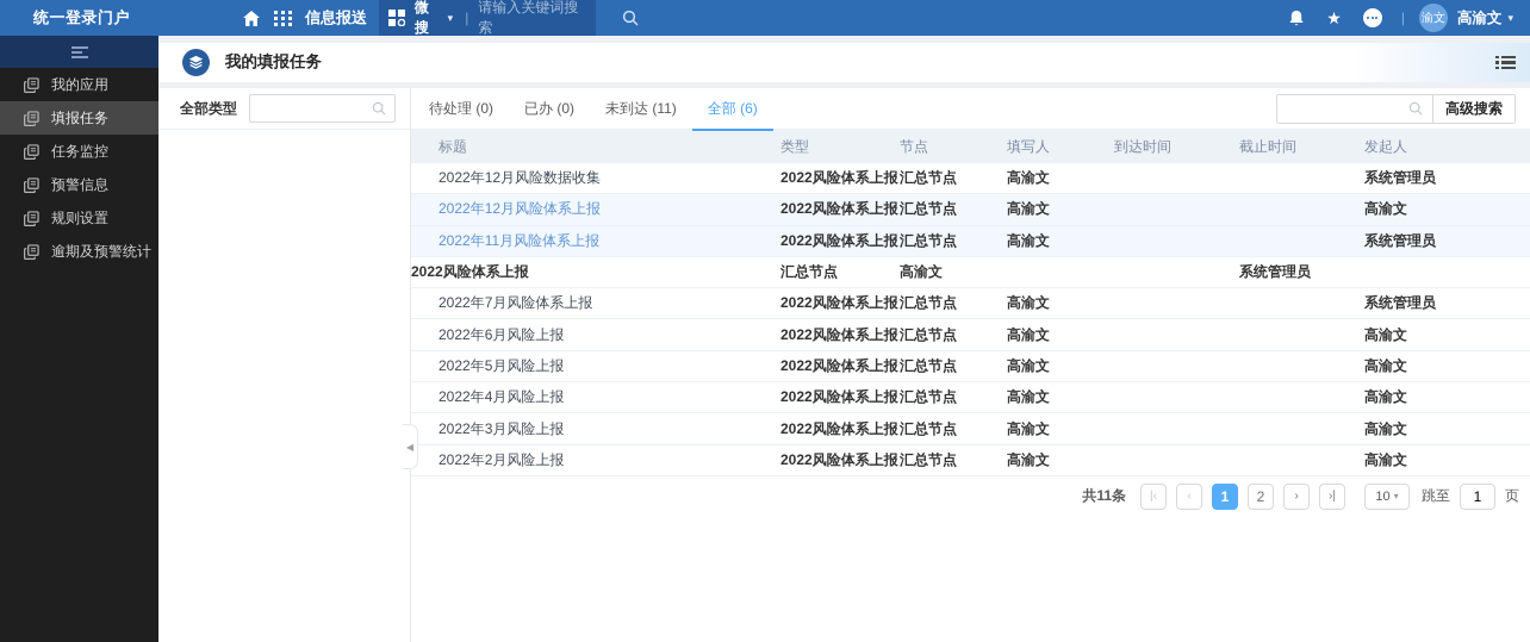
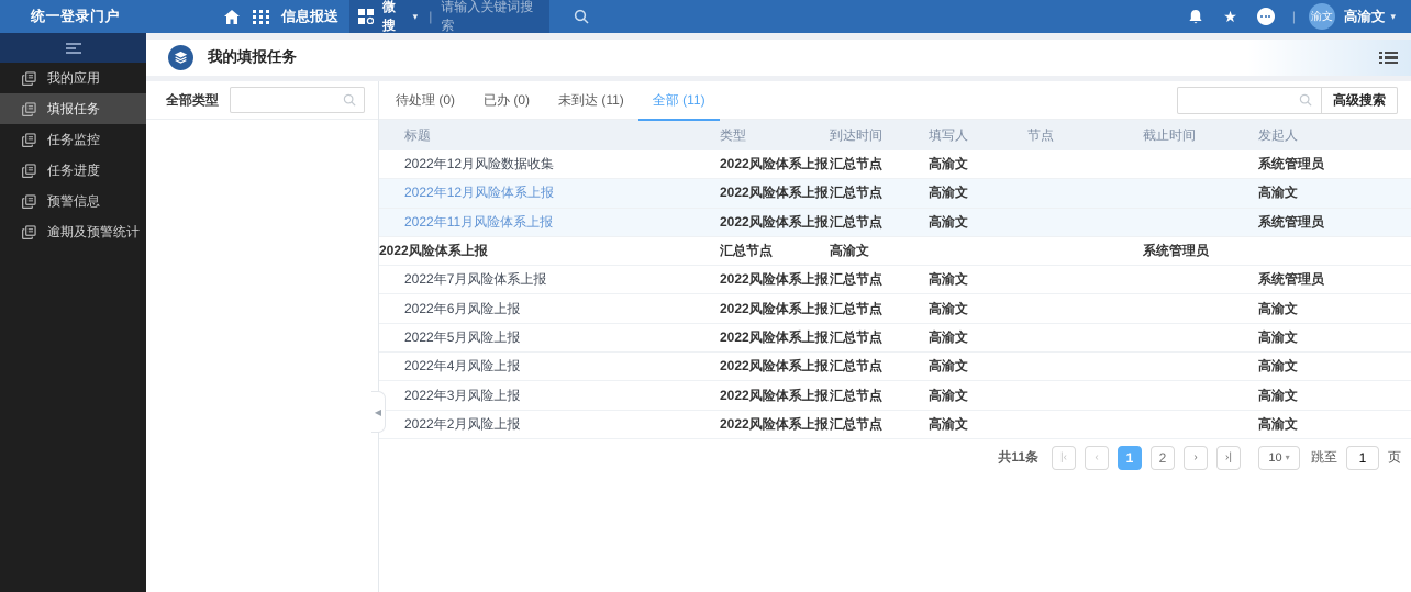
  统一登录门户
  信息报送
  微搜
  ▾
  |
  请输入关键词搜索
  ★
  |
  渝文
  高渝文
  ▾
  我的应用
  填报任务
  任务监控
+ 任务进度
  预警信息
- 规则设置
  逾期及预警统计
  我的填报任务
  全部类型
  ◀
  待处理 (0)
  已办 (0)
  未到达 (11)
- 全部 (6)
+ 全部 (11)
  高级搜索
  标题
  类型
- 节点
+ 到达时间
  填写人
- 到达时间
+ 节点
  截止时间
  发起人
  2022年12月风险数据收集
  2022风险体系上报
  汇总节点
  高渝文
  系统管理员
  2022年12月风险体系上报
  2022风险体系上报
  汇总节点
  高渝文
  高渝文
  2022年11月风险体系上报
  2022风险体系上报
  汇总节点
  高渝文
  系统管理员
  2022风险体系上报
  汇总节点
  高渝文
  系统管理员
  2022年7月风险体系上报
  2022风险体系上报
  汇总节点
  高渝文
  系统管理员
  2022年6月风险上报
  2022风险体系上报
  汇总节点
  高渝文
  高渝文
  2022年5月风险上报
  2022风险体系上报
  汇总节点
  高渝文
  高渝文
  2022年4月风险上报
  2022风险体系上报
  汇总节点
  高渝文
  高渝文
  2022年3月风险上报
  2022风险体系上报
  汇总节点
  高渝文
  高渝文
  2022年2月风险上报
  2022风险体系上报
  汇总节点
  高渝文
  高渝文
  共11条
  |‹
  ‹
  1
  2
  ›
  ›|
  10
  ▾
  跳至
  1
  页
